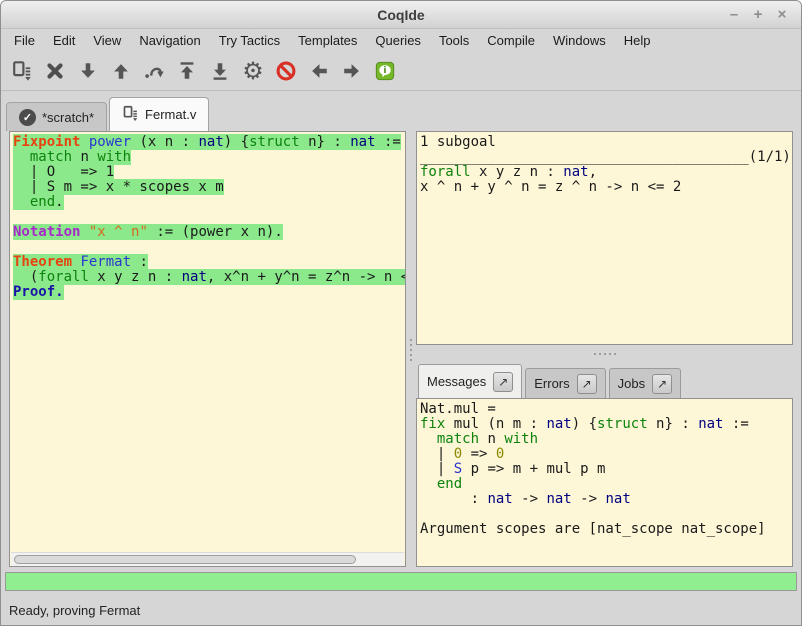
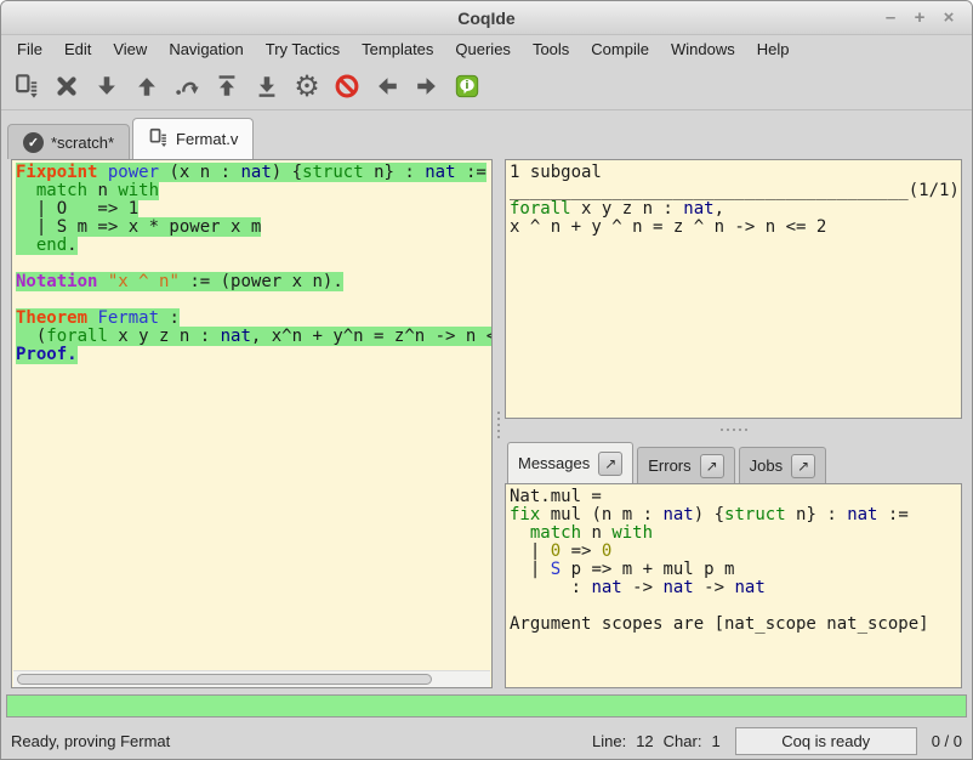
  CoqIde
  –
  +
  ×
  File
  Edit
  View
  Navigation
  Try Tactics
  Templates
  Queries
  Tools
  Compile
  Windows
  Help
  ⚙
  i
  ✓
  *scratch*
  Fermat.v
  Fixpoint power (x n : nat) {struct n} : nat :=
  match n with
  | O => 1
- | S m => x * scopes x m
+ | S m => x * power x m
  end.
  Notation "x ^ n" := (power x n).
  Theorem Fermat :
  (forall x y z n : nat, x^n + y^n = z^n -> n <
  Proof.
  1 subgoal
  _______________________________________(1/1)
  forall x y z n : nat,
  x ^ n + y ^ n = z ^ n -> n <= 2
  Messages
  ↗
  Errors
  ↗
  Jobs
  ↗
  Nat.mul =
  fix mul (n m : nat) {struct n} : nat :=
  match n with
  | 0 => 0
  | S p => m + mul p m
- end
  : nat -> nat -> nat
  Argument scopes are [nat_scope nat_scope]
  Ready, proving Fermat
+ Line:
+ 12
+ Char:
+ 1
+ Coq is ready
+ 0 / 0
